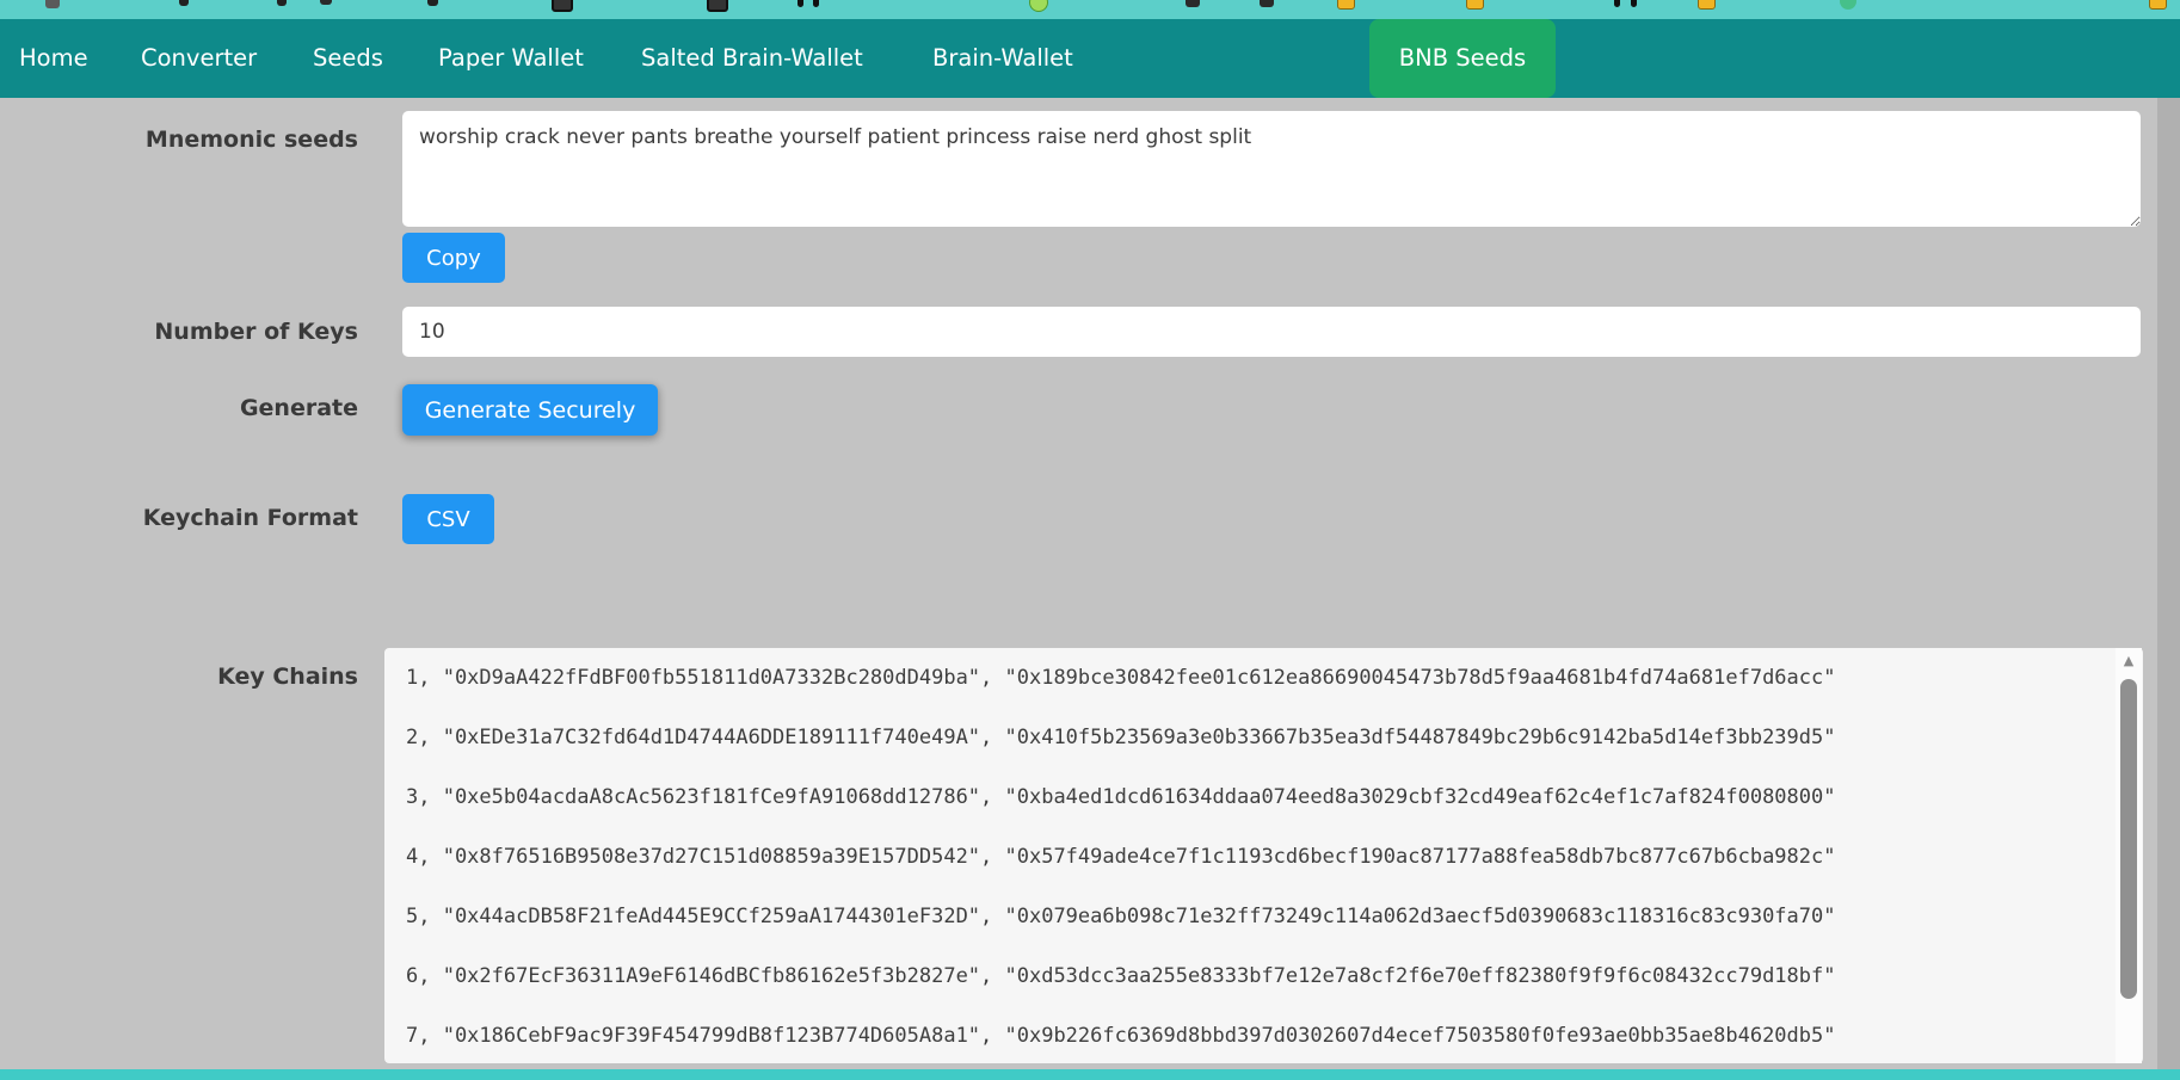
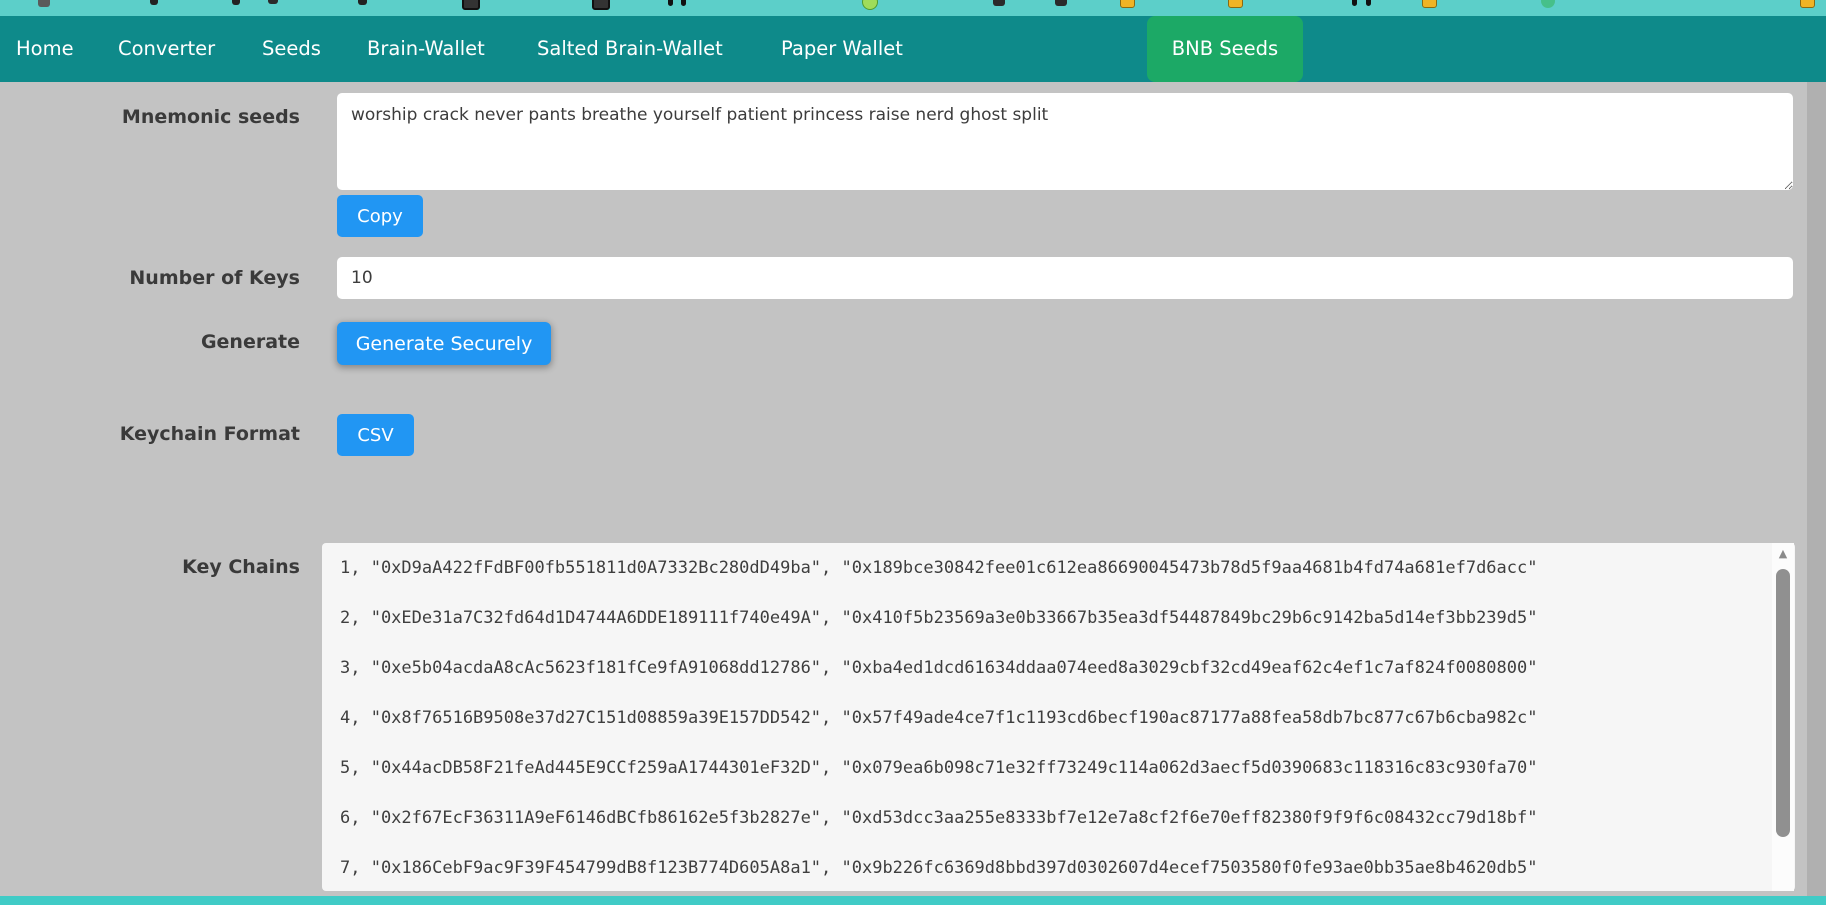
  Home
  Converter
  Seeds
- Paper Wallet
+ Brain-Wallet
  Salted Brain-Wallet
- Brain-Wallet
+ Paper Wallet
  BNB Seeds
  Mnemonic seeds
  worship crack never pants breathe yourself patient princess raise nerd ghost split
  Copy
  Number of Keys
  10
  Generate
  Generate Securely
  Keychain Format
  CSV
  Key Chains
  1, "0xD9aA422fFdBF00fb551811d0A7332Bc280dD49ba", "0x189bce30842fee01c612ea86690045473b78d5f9aa4681b4fd74a681ef7d6acc"
  2, "0xEDe31a7C32fd64d1D4744A6DDE189111f740e49A", "0x410f5b23569a3e0b33667b35ea3df54487849bc29b6c9142ba5d14ef3bb239d5"
  3, "0xe5b04acdaA8cAc5623f181fCe9fA91068dd12786", "0xba4ed1dcd61634ddaa074eed8a3029cbf32cd49eaf62c4ef1c7af824f0080800"
  4, "0x8f76516B9508e37d27C151d08859a39E157DD542", "0x57f49ade4ce7f1c1193cd6becf190ac87177a88fea58db7bc877c67b6cba982c"
  5, "0x44acDB58F21feAd445E9CCf259aA1744301eF32D", "0x079ea6b098c71e32ff73249c114a062d3aecf5d0390683c118316c83c930fa70"
  6, "0x2f67EcF36311A9eF6146dBCfb86162e5f3b2827e", "0xd53dcc3aa255e8333bf7e12e7a8cf2f6e70eff82380f9f9f6c08432cc79d18bf"
  7, "0x186CebF9ac9F39F454799dB8f123B774D605A8a1", "0x9b226fc6369d8bbd397d0302607d4ecef7503580f0fe93ae0bb35ae8b4620db5"
  ▲
